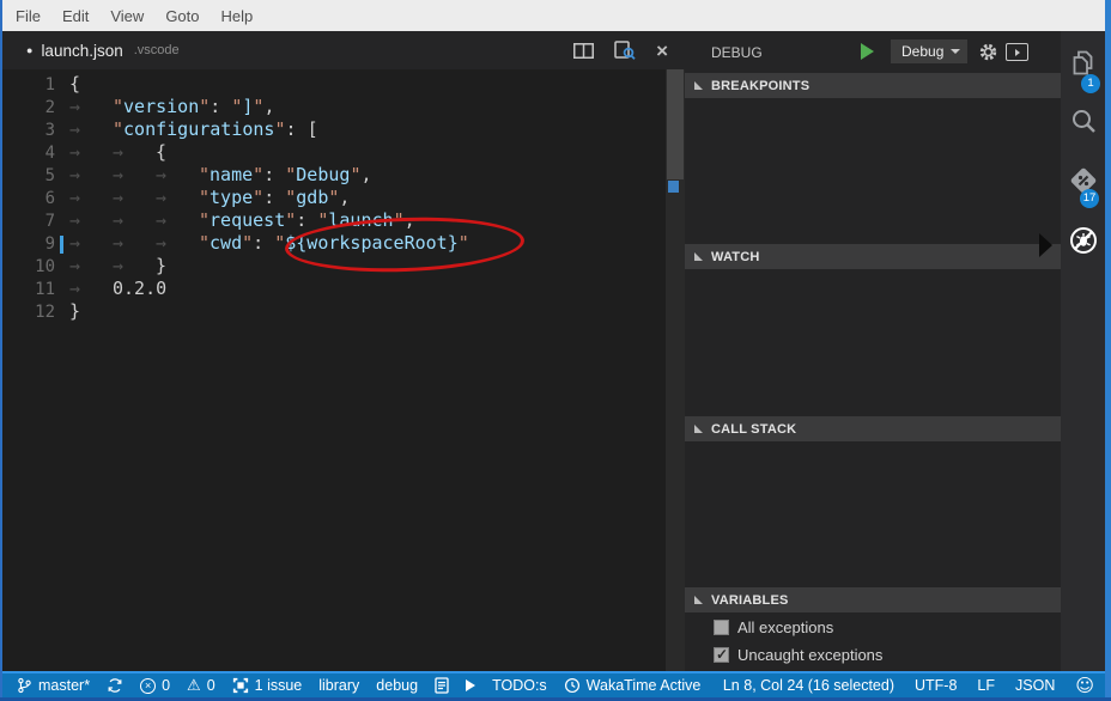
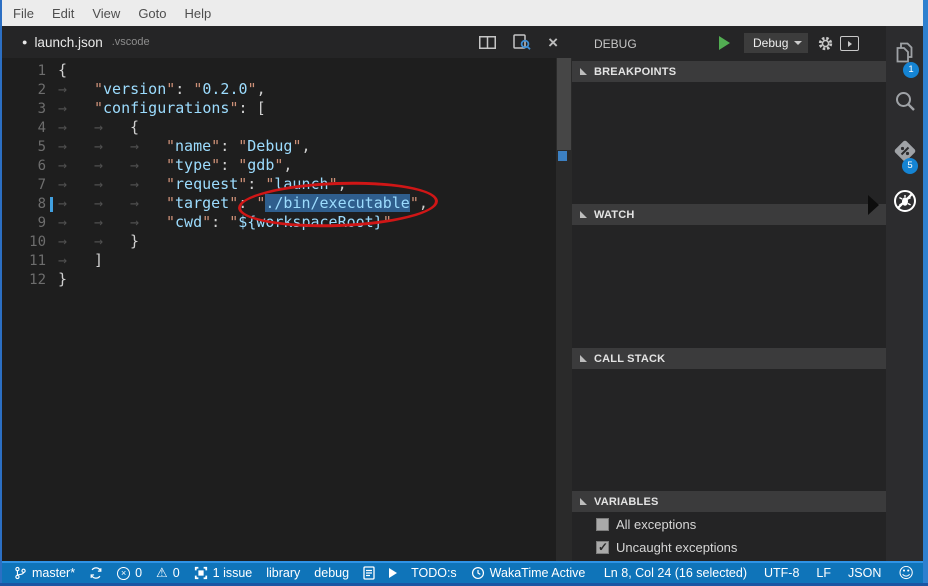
  File
  Edit
  View
  Goto
  Help
  ●
  launch.json
  .vscode
  ×
  1 {
- 2 → "version": "]",
+ 2 → "version": "0.2.0",
  3 → "configurations": [
  4 → → {
  5 → → → "name": "Debug",
  6 → → → "type": "gdb",
  7 → → → "request": "launch",
+ 8 → → → "target": "./bin/executable",
  9 → → → "cwd": "${workspaceRoot}"
  10 → → }
- 11 → 0.2.0
+ 11 → ]
  12 }
  DEBUG
  Debug
  BREAKPOINTS
  WATCH
  CALL STACK
  VARIABLES
  All exceptions
  Uncaught exceptions
  1
- 17
+ 5
  master*
  ×
  0
  ⚠
  0
  1 issue
  library
  debug
  TODO:s
  WakaTime Active
  Ln 8, Col 24 (16 selected)
  UTF-8
  LF
  JSON
  ☺
